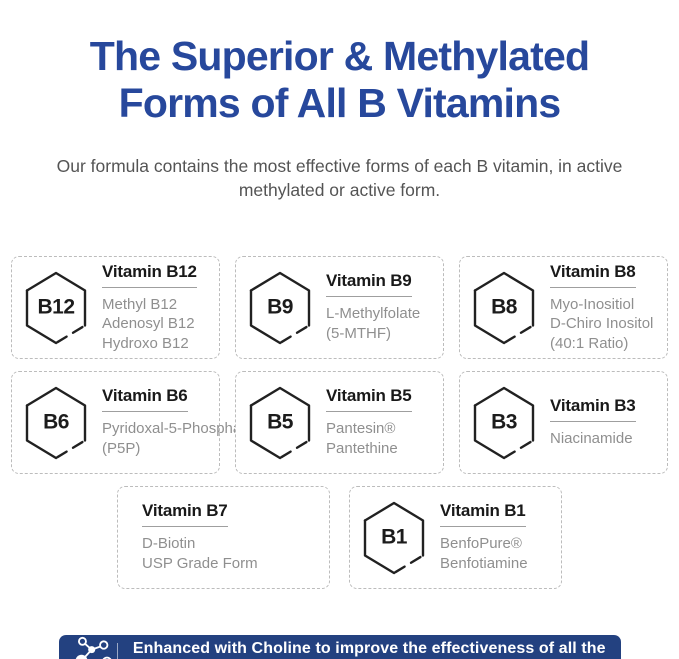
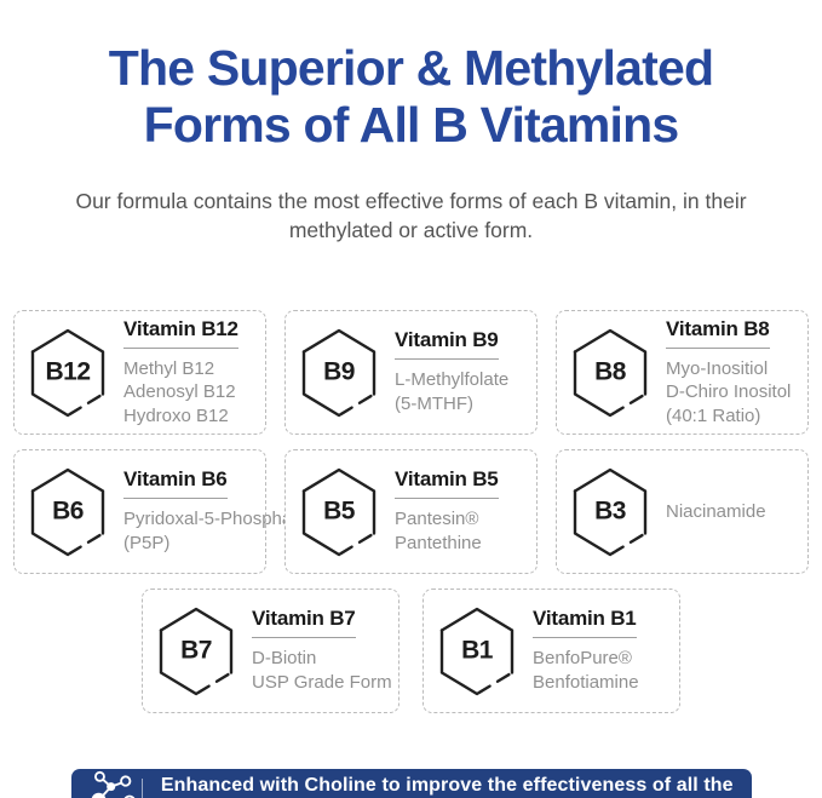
  The Superior & Methylated
  Forms of All B Vitamins
- Our formula contains the most effective forms of each B vitamin, in active
+ Our formula contains the most effective forms of each B vitamin, in their
  methylated or active form.
  B12
  Vitamin B12
  Methyl B12
  Adenosyl B12
  Hydroxo B12
  B9
  Vitamin B9
  L-Methylfolate
  (5-MTHF)
  B8
  Vitamin B8
  Myo-Inositiol
  D-Chiro Inositol
  (40:1 Ratio)
  B6
  Vitamin B6
  Pyridoxal-5-Phosph
  (P5P)
  B5
  Vitamin B5
  Pantesin®
  Pantethine
  B3
- Vitamin B3
  Niacinamide
+ B7
  Vitamin B7
  D-Biotin
  USP Grade Form
  B1
  Vitamin B1
  BenfoPure®
  Benfotiamine
  Enhanced with Choline to improve the effectiveness of all the
